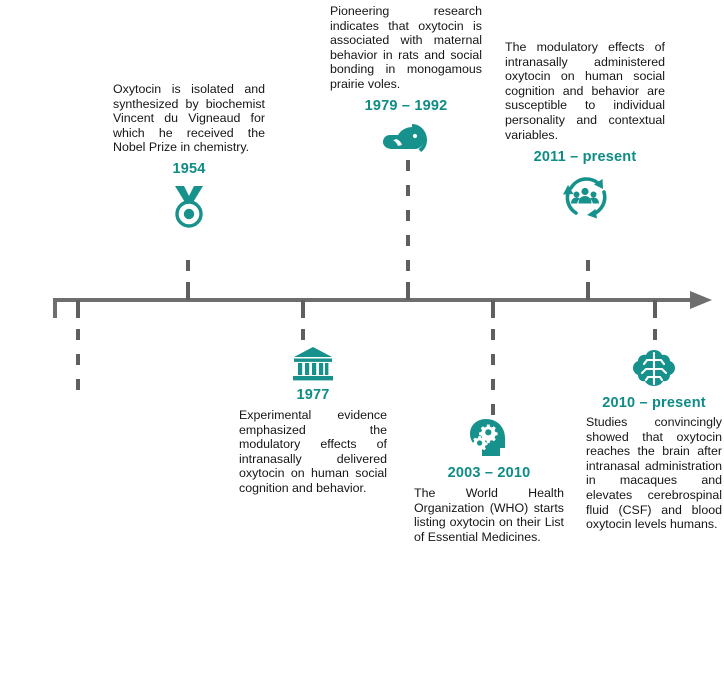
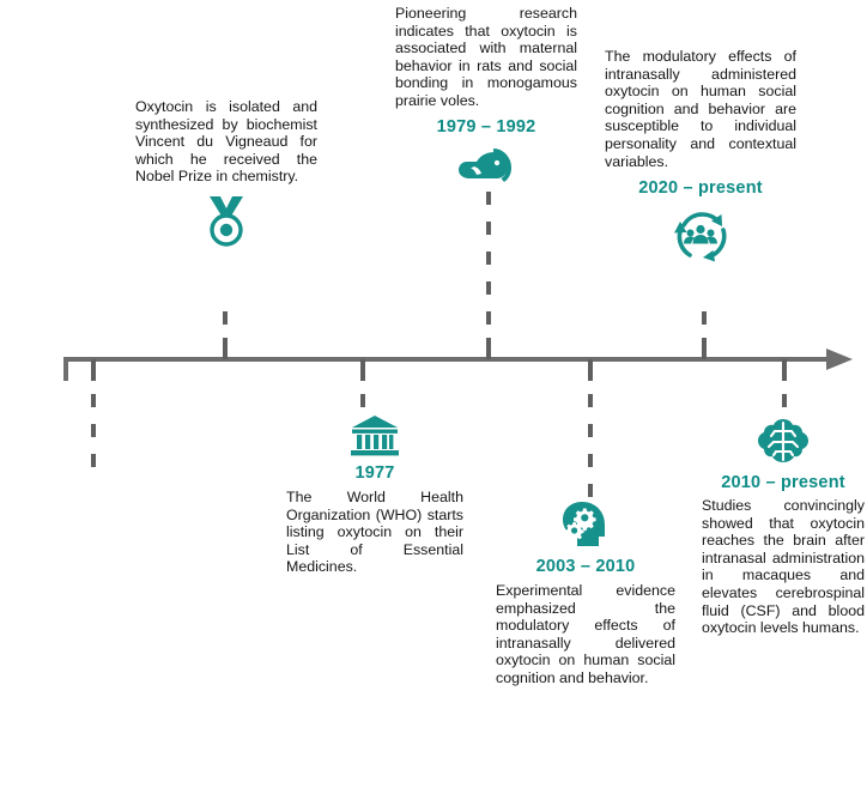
  Oxytocin is isolated and synthesized by biochemist Vincent du Vigneaud for which he received the Nobel Prize in chemistry.
- 1954
  1977
- Experimental evidence emphasized the modulatory effects of intranasally delivered oxytocin on human social cognition and behavior.
+ The World Health Organization (WHO) starts listing oxytocin on their List of Essential Medicines.
  Pioneering research indicates that oxytocin is associated with maternal behavior in rats and social bonding in monogamous prairie voles.
  1979 – 1992
  2003 – 2010
- The World Health Organization (WHO) starts listing oxytocin on their List of Essential Medicines.
+ Experimental evidence emphasized the modulatory effects of intranasally delivered oxytocin on human social cognition and behavior.
  The modulatory effects of intranasally administered oxytocin on human social cognition and behavior are susceptible to individual personality and contextual variables.
- 2011 – present
+ 2020 – present
  2010 – present
  Studies convincingly showed that oxytocin reaches the brain after intranasal administration in macaques and elevates cerebrospinal fluid (CSF) and blood oxytocin levels humans.
